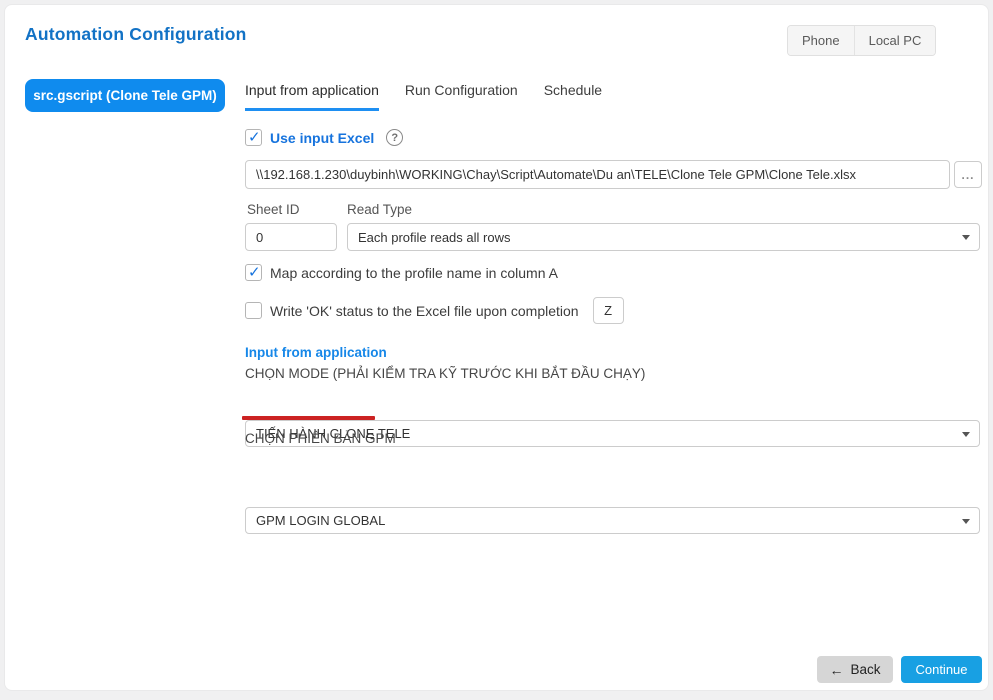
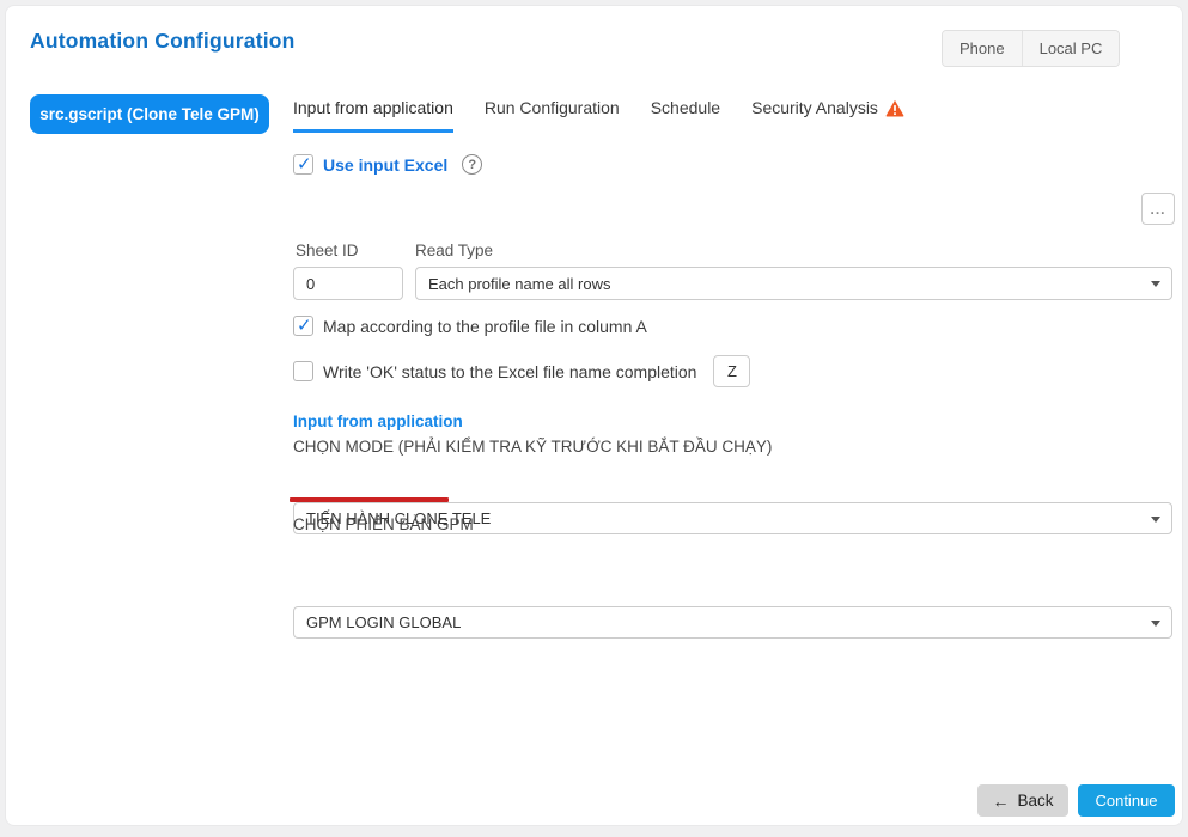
  Automation Configuration
  Phone
  Local PC
  src.gscript (Clone Tele GPM)
  Input from application
  Run Configuration
  Schedule
+ Security Analysis
  Use input Excel
  ?
- \\192.168.1.230\duybinh\WORKING\Chay\Script\Automate\Du an\TELE\Clone Tele GPM\Clone Tele.xlsx
  ...
  Sheet ID
  Read Type
  0
- Each profile reads all rows
+ Each profile name all rows
- Map according to the profile name in column A
+ Map according to the profile file in column A
- Write 'OK' status to the Excel file upon completion
+ Write 'OK' status to the Excel file name completion
  Z
  Input from application
  CHỌN MODE (PHẢI KIỂM TRA KỸ TRƯỚC KHI BẮT ĐẦU CHẠY)
  TIẾN HÀNH CLONE TELE
  CHỌN PHIÊN BẢN GPM
  GPM LOGIN GLOBAL
  ←
  Back
  Continue
